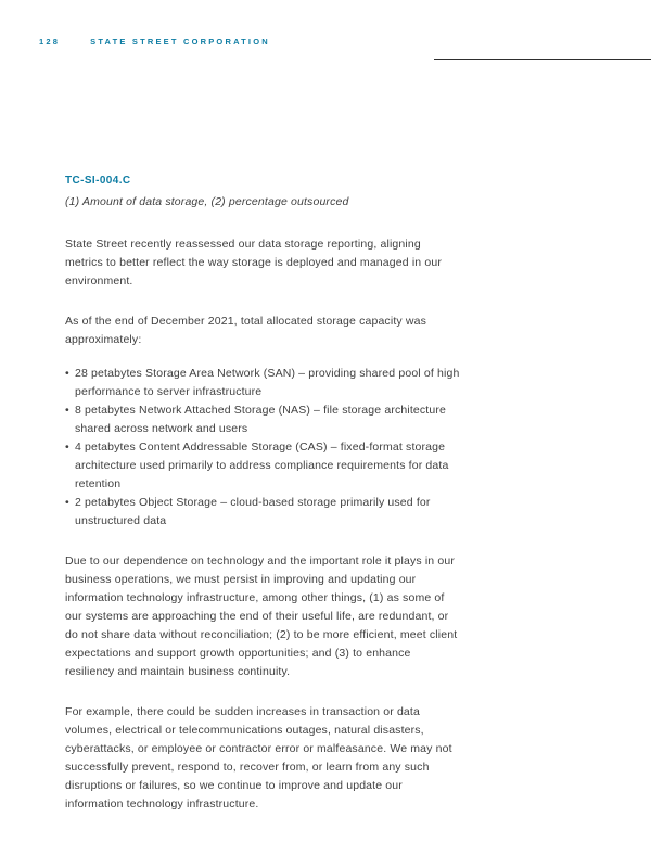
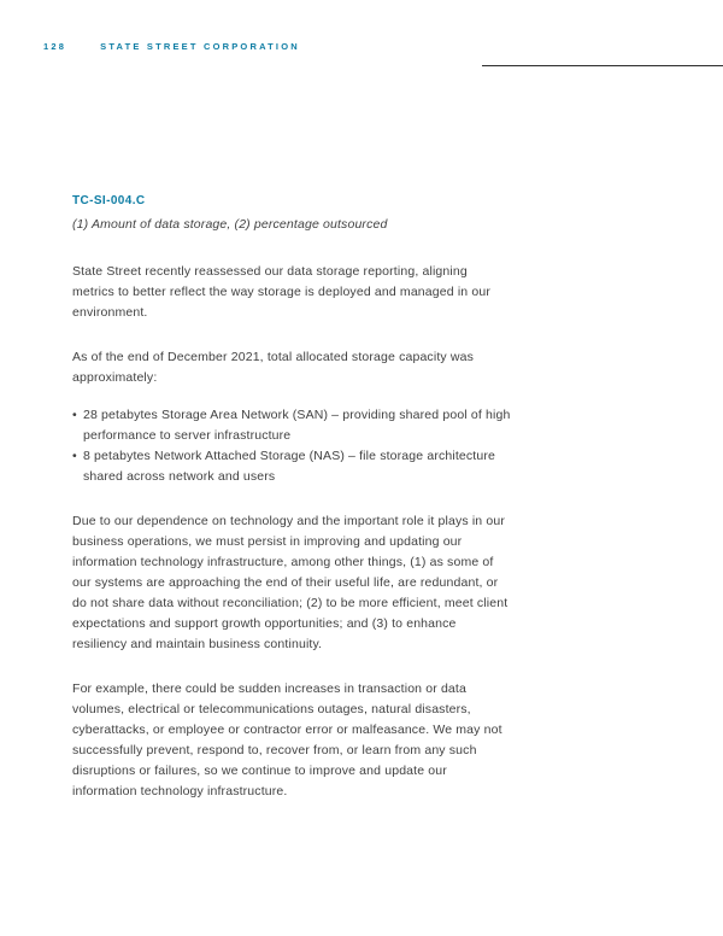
  128
  STATE STREET CORPORATION
  TC-SI-004.C
  (1) Amount of data storage, (2) percentage outsourced
  State Street recently reassessed our data storage reporting, aligning metrics to better reflect the way storage is deployed and managed in our environment.
  As of the end of December 2021, total allocated storage capacity was approximately:
  28 petabytes Storage Area Network (SAN) – providing shared pool of high performance to server infrastructure
  8 petabytes Network Attached Storage (NAS) – file storage architecture shared across network and users
- 4 petabytes Content Addressable Storage (CAS) – fixed-format storage architecture used primarily to address compliance requirements for data retention
- 2 petabytes Object Storage – cloud-based storage primarily used for unstructured data
  Due to our dependence on technology and the important role it plays in our business operations, we must persist in improving and updating our information technology infrastructure, among other things, (1) as some of our systems are approaching the end of their useful life, are redundant, or do not share data without reconciliation; (2) to be more efficient, meet client expectations and support growth opportunities; and (3) to enhance resiliency and maintain business continuity.
  For example, there could be sudden increases in transaction or data volumes, electrical or telecommunications outages, natural disasters, cyberattacks, or employee or contractor error or malfeasance. We may not successfully prevent, respond to, recover from, or learn from any such disruptions or failures, so we continue to improve and update our information technology infrastructure.
